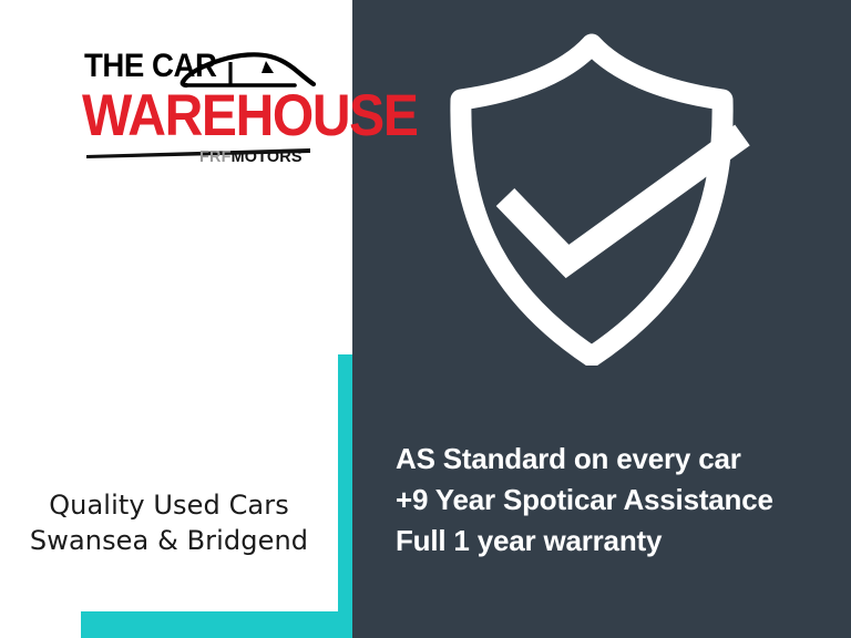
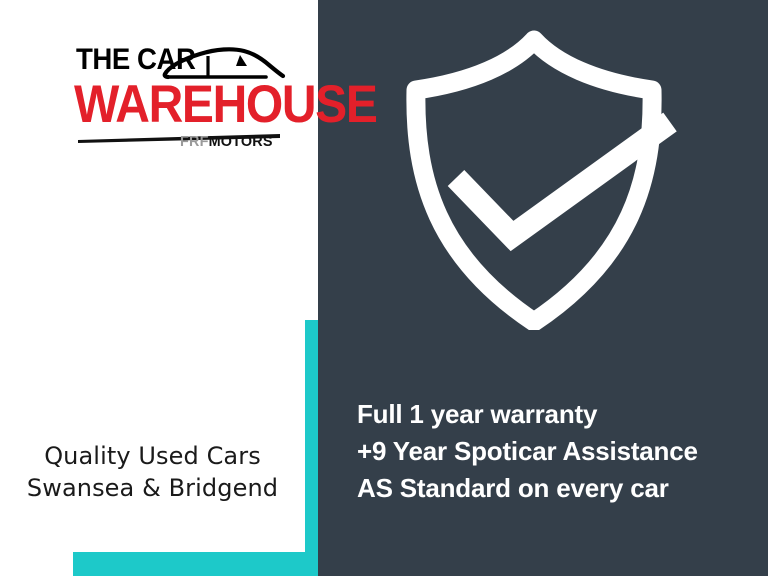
  THE CA
  WAREHOUSE
  FRFMOTORS
  Quality Used Cars
  Swansea & Bridgend
- AS Standard on every car
+ Full 1 year warranty
  +9 Year Spoticar Assistance
- Full 1 year warranty
+ AS Standard on every car
